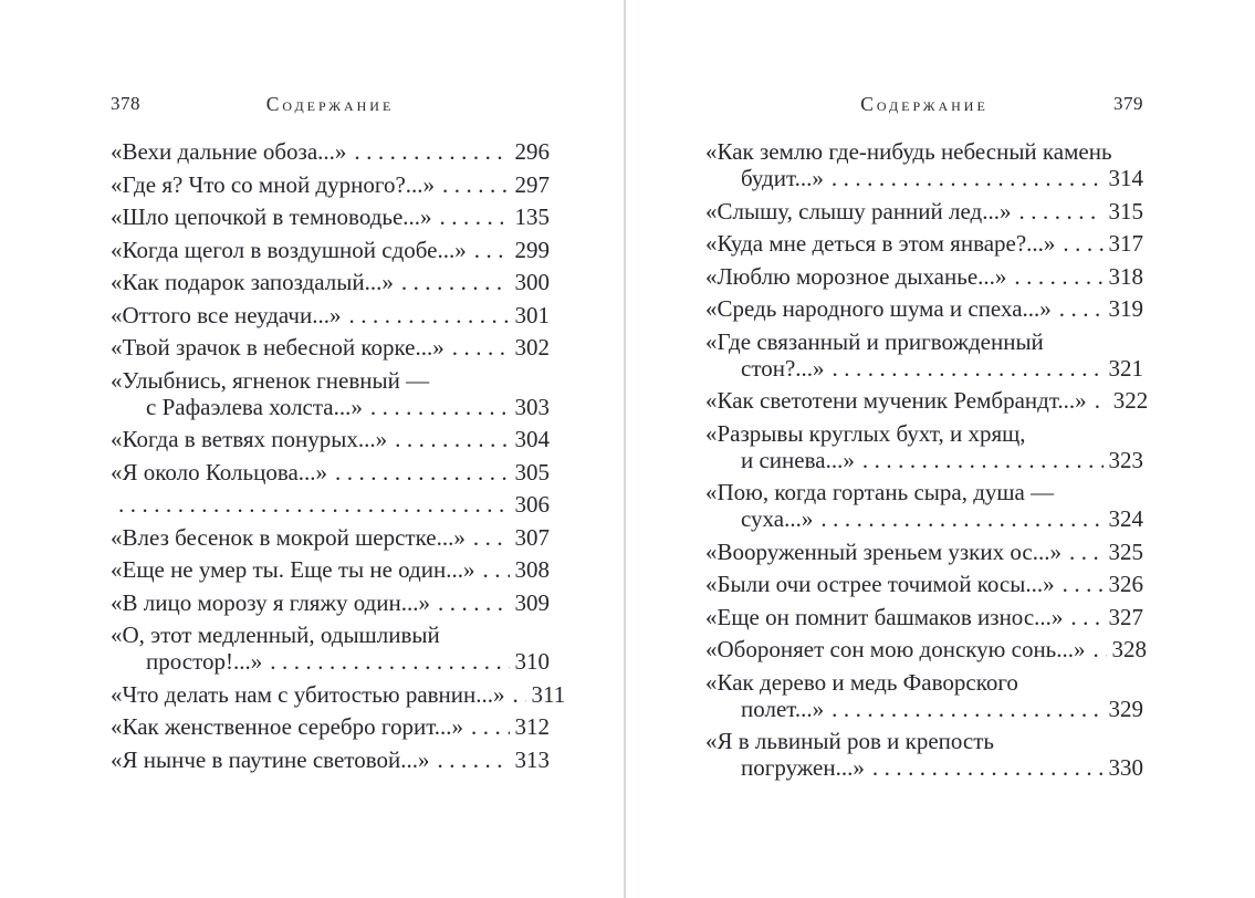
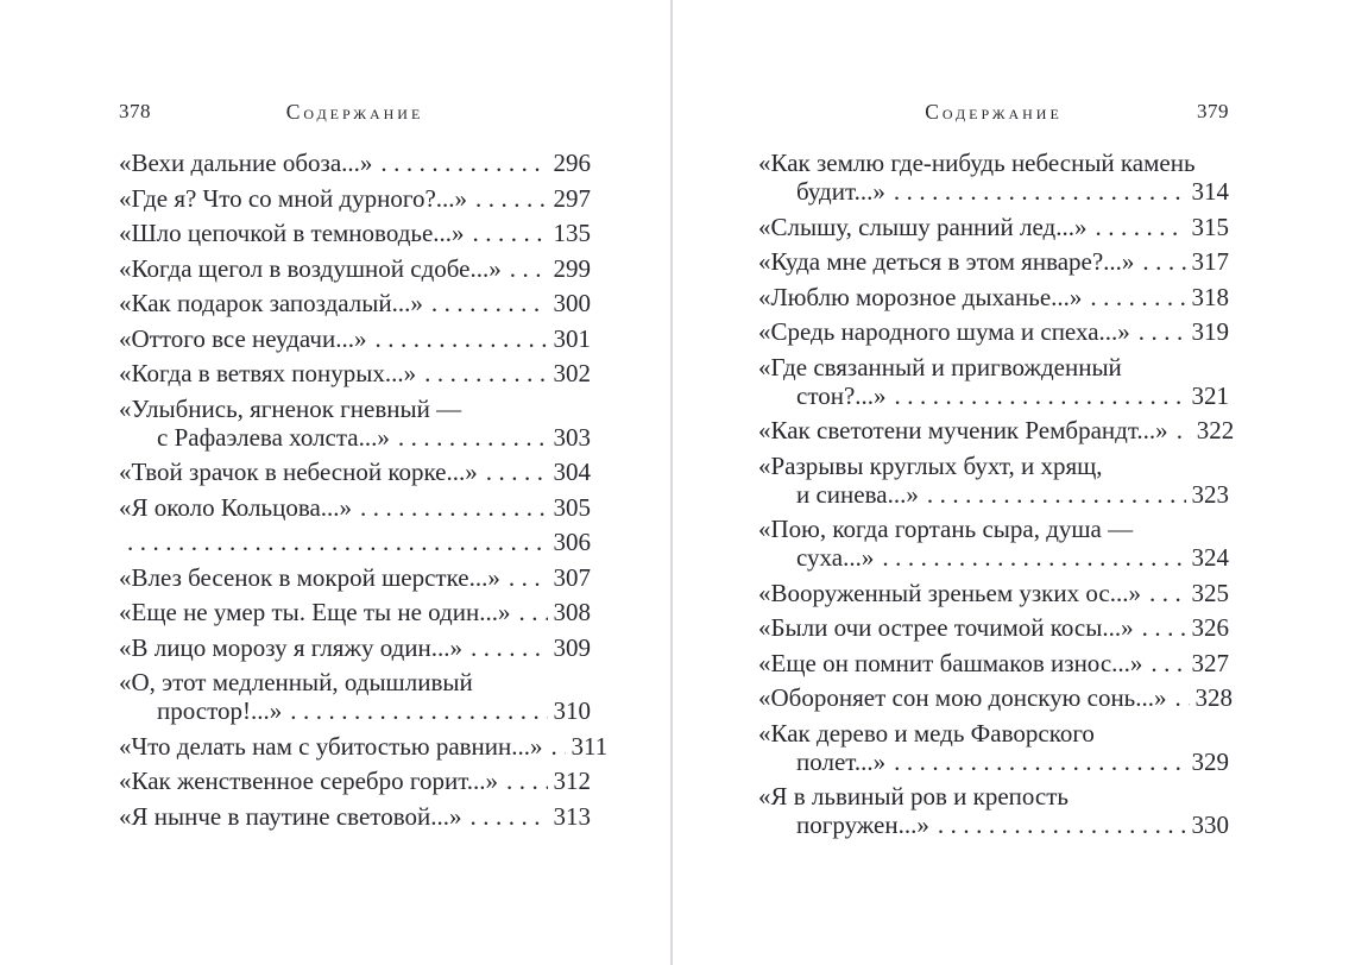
  378
  Содержание
  «Вехи дальние обоза...»
  296
  «Где я? Что со мной дурного?...»
  297
  «Шло цепочкой в темноводье...»
  135
  «Когда щегол в воздушной сдобе...»
  299
  «Как подарок запоздалый...»
  300
  «Оттого все неудачи...»
  301
- «Твой зрачок в небесной корке...»
+ «Когда в ветвях понурых...»
  302
  «Улыбнись, ягненок гневный —
  с Рафаэлева холста...»
  303
- «Когда в ветвях понурых...»
+ «Твой зрачок в небесной корке...»
  304
  «Я около Кольцова...»
  305
  306
  «Влез бесенок в мокрой шерстке...»
  307
  «Еще не умер ты. Еще ты не один...»
  308
  «В лицо морозу я гляжу один...»
  309
  «О, этот медленный, одышливый
  простор!...»
  310
  «Что делать нам с убитостью равнин...»
  311
  «Как женственное серебро горит...»
  312
  «Я нынче в паутине световой...»
  313
  Содержание
  379
  «Как землю где-нибудь небесный камень
  будит...»
  314
  «Слышу, слышу ранний лед...»
  315
  «Куда мне деться в этом январе?...»
  317
  «Люблю морозное дыханье...»
  318
  «Средь народного шума и спеха...»
  319
  «Где связанный и пригвожденный
  стон?...»
  321
  «Как светотени мученик Рембрандт...»
  322
  «Разрывы круглых бухт, и хрящ,
  и синева...»
  323
  «Пою, когда гортань сыра, душа —
  суха...»
  324
  «Вооруженный зреньем узких ос...»
  325
  «Были очи острее точимой косы...»
  326
  «Еще он помнит башмаков износ...»
  327
  «Обороняет сон мою донскую сонь...»
  328
  «Как дерево и медь Фаворского
  полет...»
  329
  «Я в львиный ров и крепость
  погружен...»
  330
